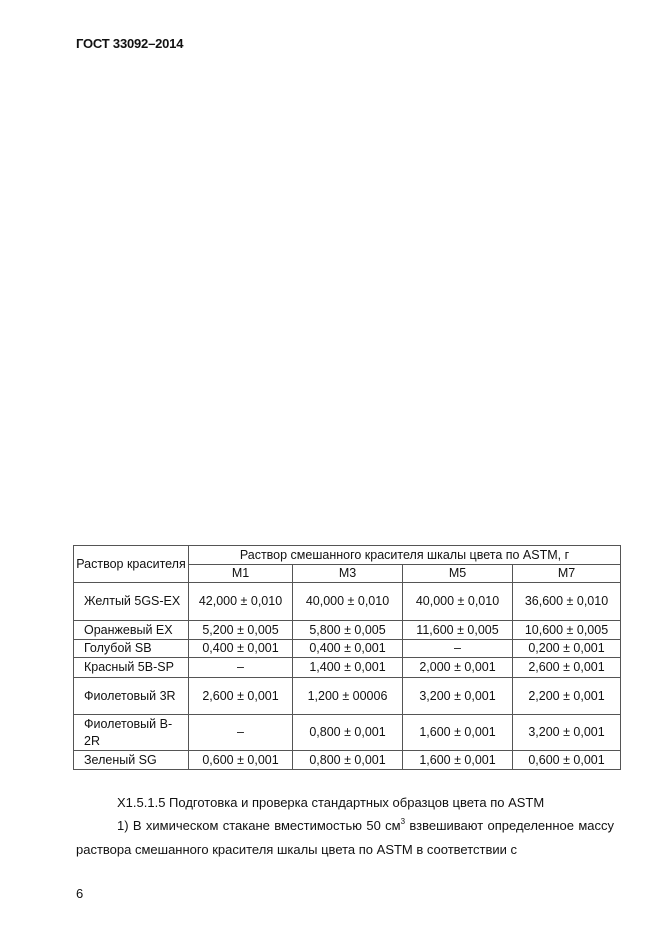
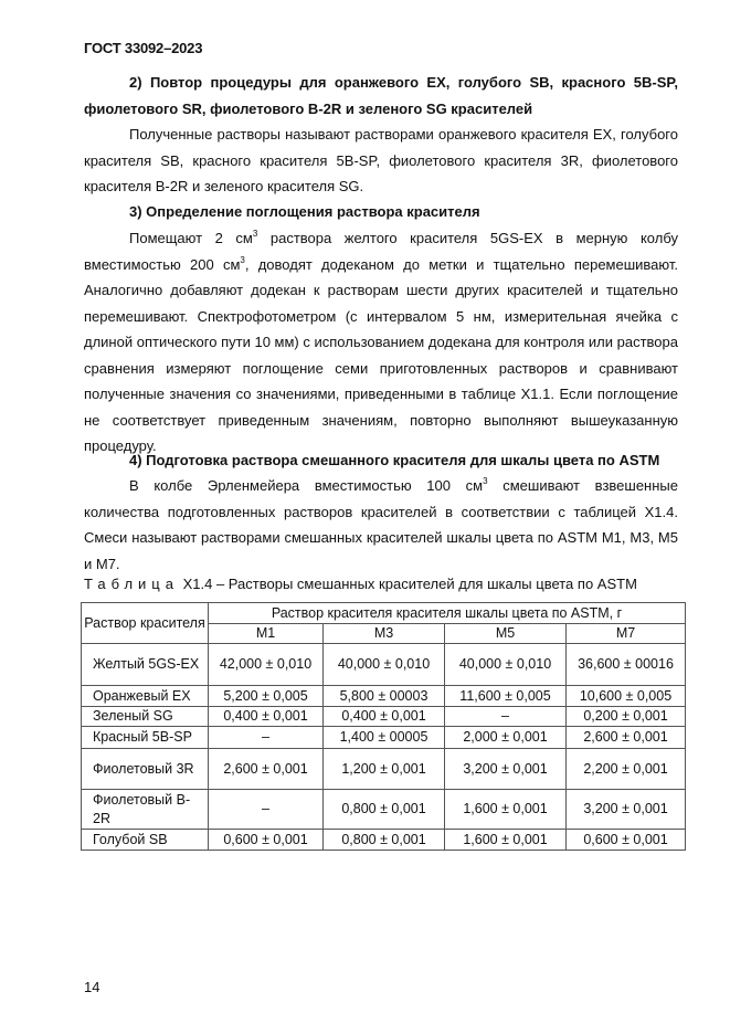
- ГОСТ 33092–2014
+ ГОСТ 33092–2023
+ 2) Повтор процедуры для оранжевого EX, голубого SB, красного 5B-SP, фиолетового SR, фиолетового B-2R и зеленого SG красителей
+ Полученные растворы называют растворами оранжевого красителя EX, голубого красителя SB, красного красителя 5B-SP, фиолетового красителя 3R, фиолетового красителя B-2R и зеленого красителя SG.
+ 3) Определение поглощения раствора красителя
+ Помещают 2 см3 раствора желтого красителя 5GS-EX в мерную колбу вместимостью 200 см3, доводят додеканом до метки и тщательно перемешивают. Аналогично добавляют додекан к растворам шести других красителей и тщательно перемешивают. Спектрофотометром (с интервалом 5 нм, измерительная ячейка с длиной оптического пути 10 мм) с использованием додекана для контроля или раствора сравнения измеряют поглощение семи приготовленных растворов и сравнивают полученные значения со значениями, приведенными в таблице X1.1. Если поглощение не соответствует приведенным значениям, повторно выполняют вышеуказанную процедуру.
+ 4) Подготовка раствора смешанного красителя для шкалы цвета по ASTM
+ В колбе Эрленмейера вместимостью 100 см3 смешивают взвешенные количества подготовленных растворов красителей в соответствии с таблицей X1.4. Смеси называют растворами смешанных красителей шкалы цвета по ASTM M1, M3, M5 и M7.
+ Таблица X1.4 – Растворы смешанных красителей для шкалы цвета по ASTM
- Раствор красителя	Раствор смешанного красителя шкалы цвета по ASTM, г
+ Раствор красителя	Раствор красителя красителя шкалы цвета по ASTM, г
  M1	M3	M5	M7
- Желтый 5GS-EX	42,000 ± 0,010	40,000 ± 0,010	40,000 ± 0,010	36,600 ± 0,010
+ Желтый 5GS-EX	42,000 ± 0,010	40,000 ± 0,010	40,000 ± 0,010	36,600 ± 00016
- Оранжевый EX	5,200 ± 0,005	5,800 ± 0,005	11,600 ± 0,005	10,600 ± 0,005
+ Оранжевый EX	5,200 ± 0,005	5,800 ± 00003	11,600 ± 0,005	10,600 ± 0,005
- Голубой SB	0,400 ± 0,001	0,400 ± 0,001	–	0,200 ± 0,001
+ Зеленый SG	0,400 ± 0,001	0,400 ± 0,001	–	0,200 ± 0,001
- Красный 5B-SP	–	1,400 ± 0,001	2,000 ± 0,001	2,600 ± 0,001
+ Красный 5B-SP	–	1,400 ± 00005	2,000 ± 0,001	2,600 ± 0,001
- Фиолетовый 3R	2,600 ± 0,001	1,200 ± 00006	3,200 ± 0,001	2,200 ± 0,001
+ Фиолетовый 3R	2,600 ± 0,001	1,200 ± 0,001	3,200 ± 0,001	2,200 ± 0,001
  Фиолетовый B-2R	–	0,800 ± 0,001	1,600 ± 0,001	3,200 ± 0,001
- Зеленый SG	0,600 ± 0,001	0,800 ± 0,001	1,600 ± 0,001	0,600 ± 0,001
+ Голубой SB	0,600 ± 0,001	0,800 ± 0,001	1,600 ± 0,001	0,600 ± 0,001
- X1.5.1.5 Подготовка и проверка стандартных образцов цвета по ASTM
- 1) В химическом стакане вместимостью 50 см3 взвешивают определенное массу раствора смешанного красителя шкалы цвета по ASTM в соответствии с
- 6
+ 14
